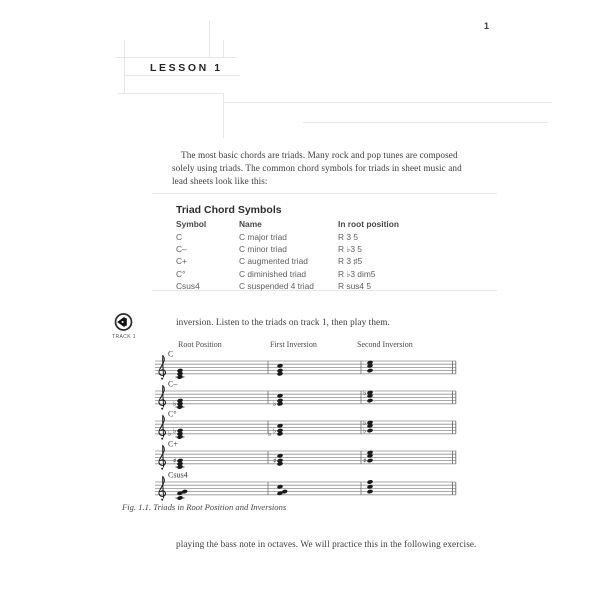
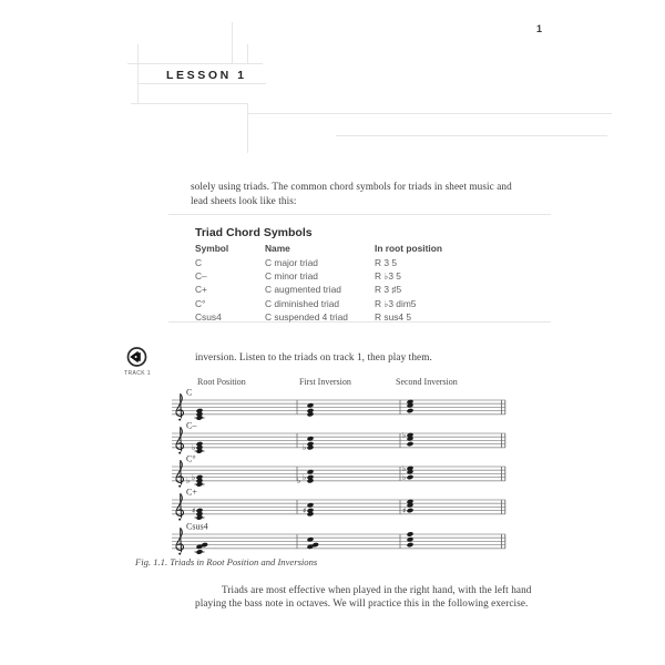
  1
  LESSON 1
- The most basic chords are triads. Many rock and pop tunes are composed
  solely using triads. The common chord symbols for triads in sheet music and
  lead sheets look like this:
  Triad Chord Symbols
  Symbol
  Name
  In root position
  C
  C major triad
  R 3 5
  C–
  C minor triad
  R ♭3 5
  C+
  C augmented triad
  R 3 ♯5
  C°
  C diminished triad
  R ♭3 dim5
  Csus4
  C suspended 4 triad
  R sus4 5
  inversion. Listen to the triads on track 1, then play them.
  Root Position
  First Inversion
  Second Inversion
  C
  C–
  ♭
  ♭
  ♭
  C°
  ♭
  ♭
  ♭
  ♭
  ♭
  ♭
  C+
  ♯
  ♯
  ♯
  Csus4
  Fig. 1.1. Triads in Root Position and Inversions
+ Triads are most effective when played in the right hand, with the left hand
  playing the bass note in octaves. We will practice this in the following exercise.
